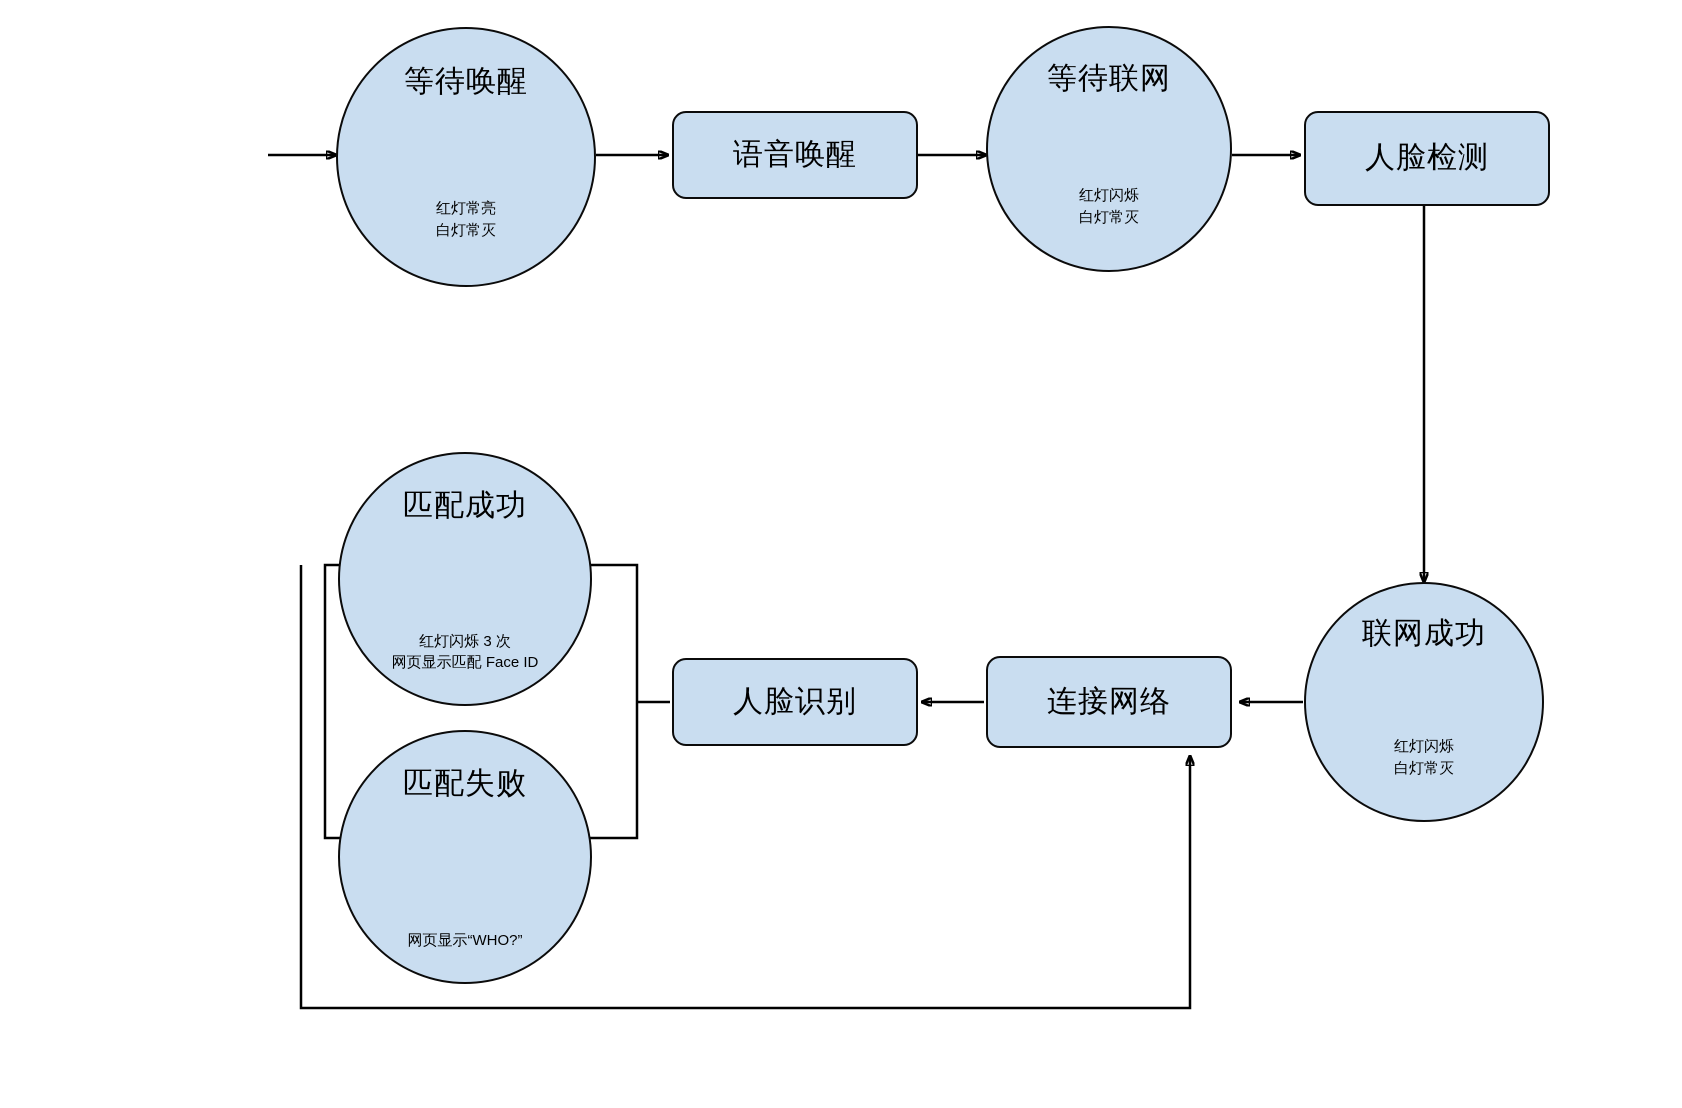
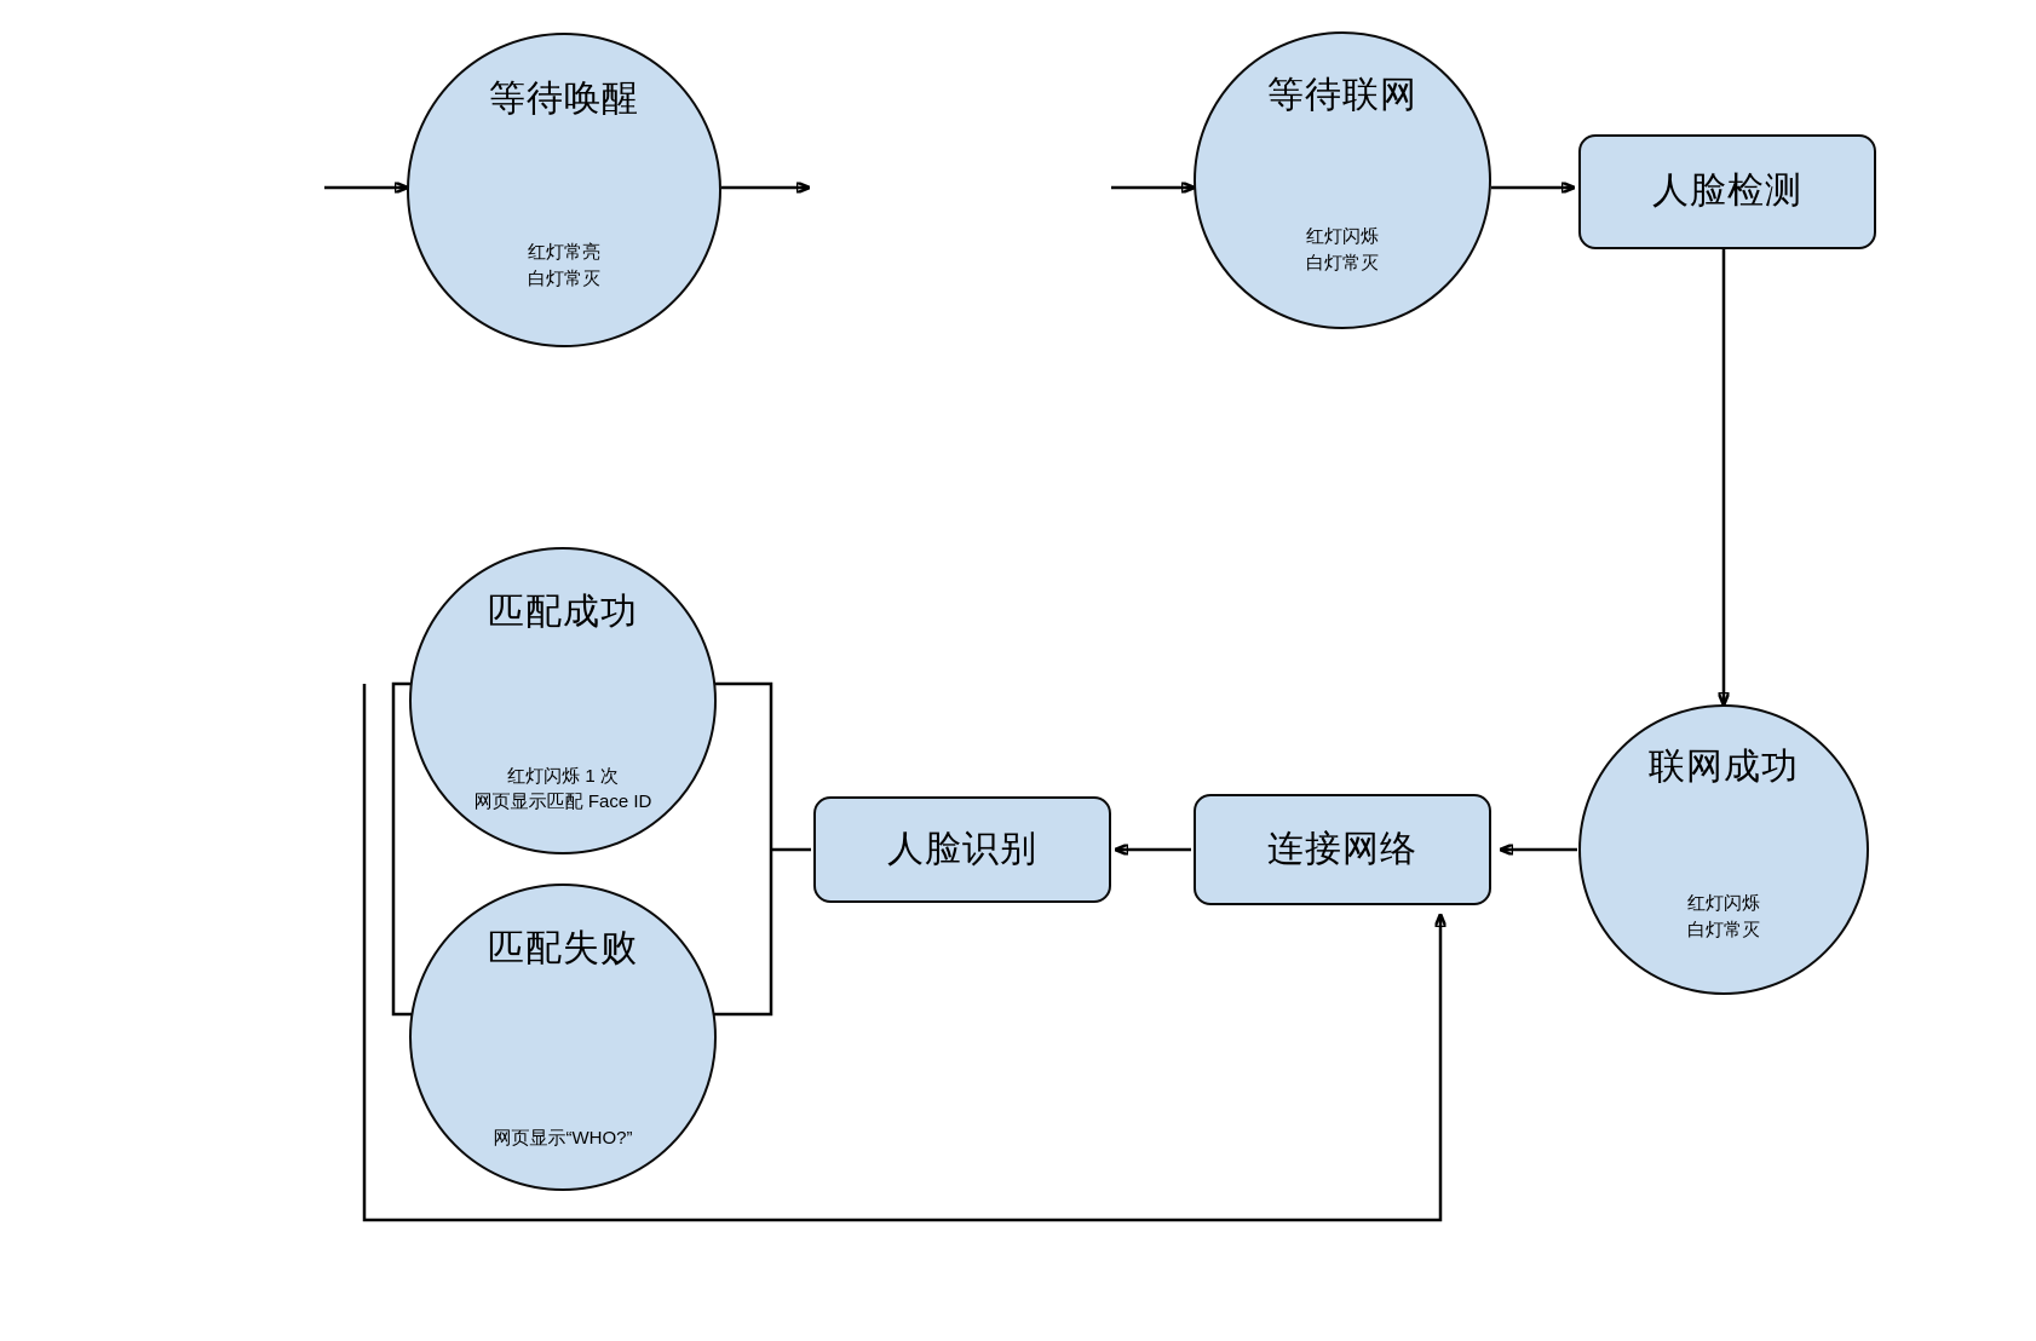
  等待唤醒
  红灯常亮
  白灯常灭
- 语音唤醒
  等待联网
  红灯闪烁
  白灯常灭
  人脸检测
  联网成功
  红灯闪烁
  白灯常灭
  连接网络
  人脸识别
  匹配成功
- 红灯闪烁 3 次
+ 红灯闪烁 1 次
  网页显示匹配 Face ID
  匹配失败
  网页显示“WHO?”
